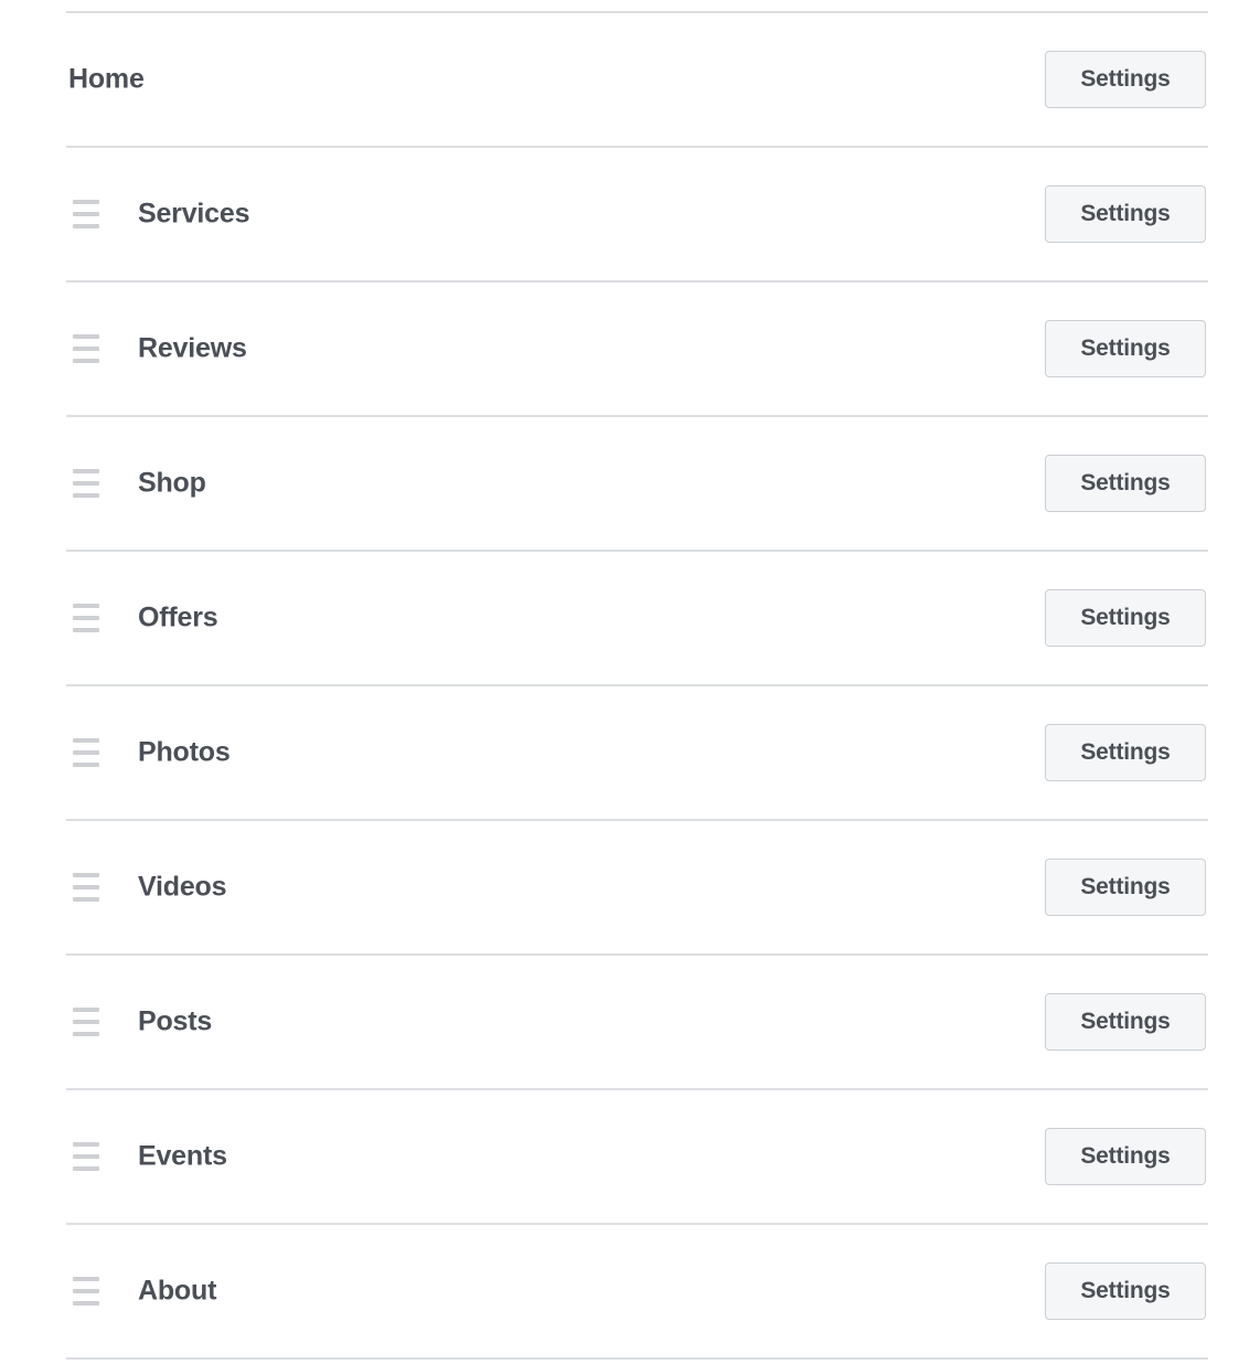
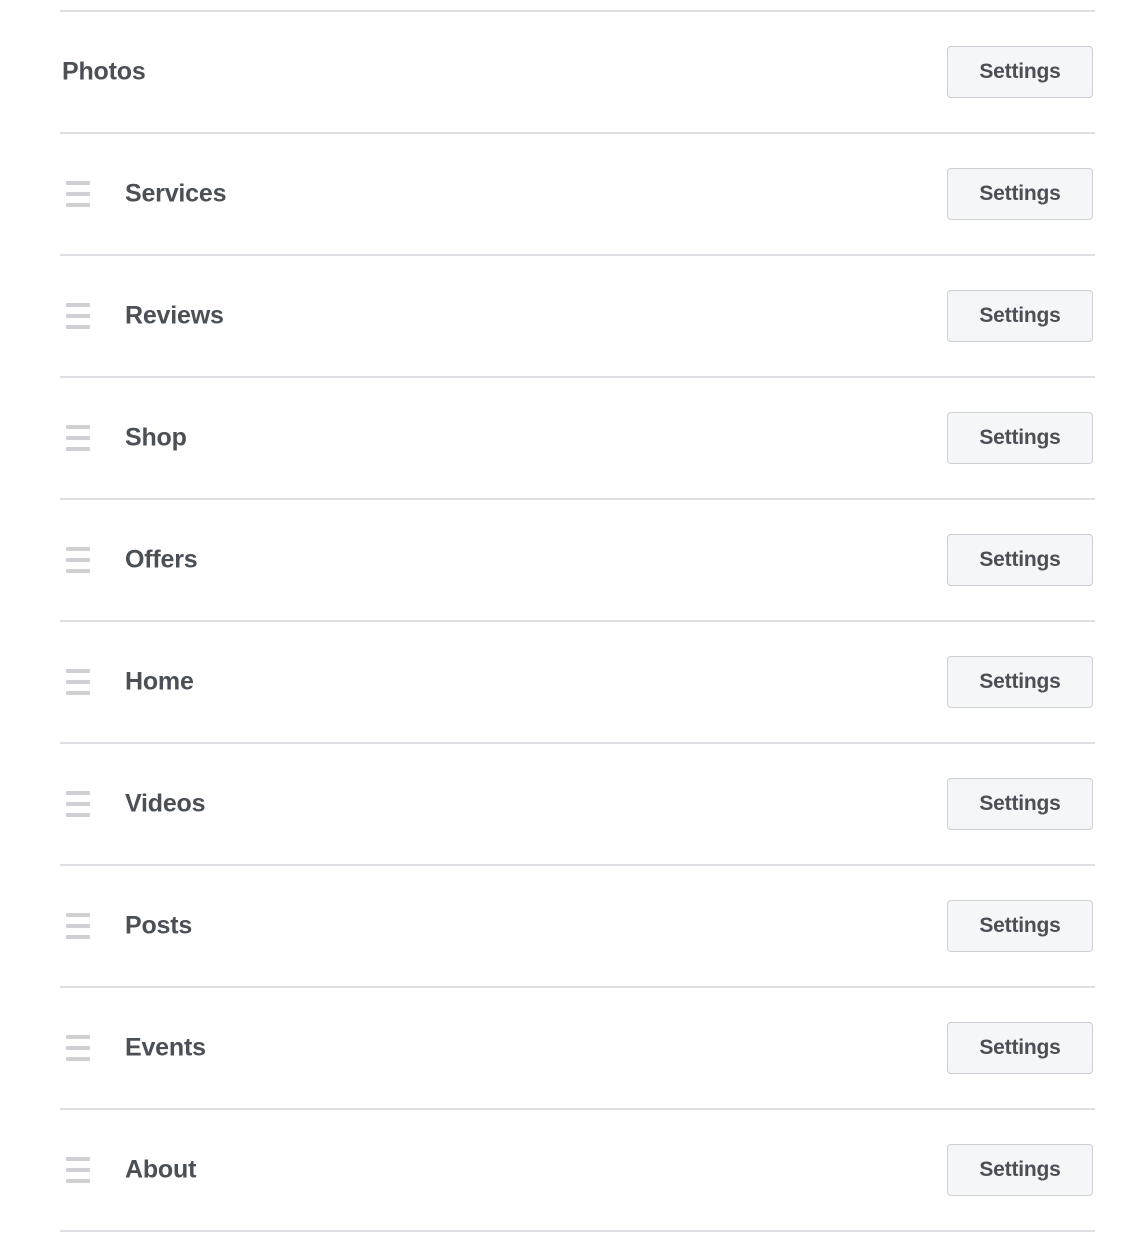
- Home
+ Photos
  Settings
  Services
  Settings
  Reviews
  Settings
  Shop
  Settings
  Offers
  Settings
- Photos
+ Home
  Settings
  Videos
  Settings
  Posts
  Settings
  Events
  Settings
  About
  Settings
